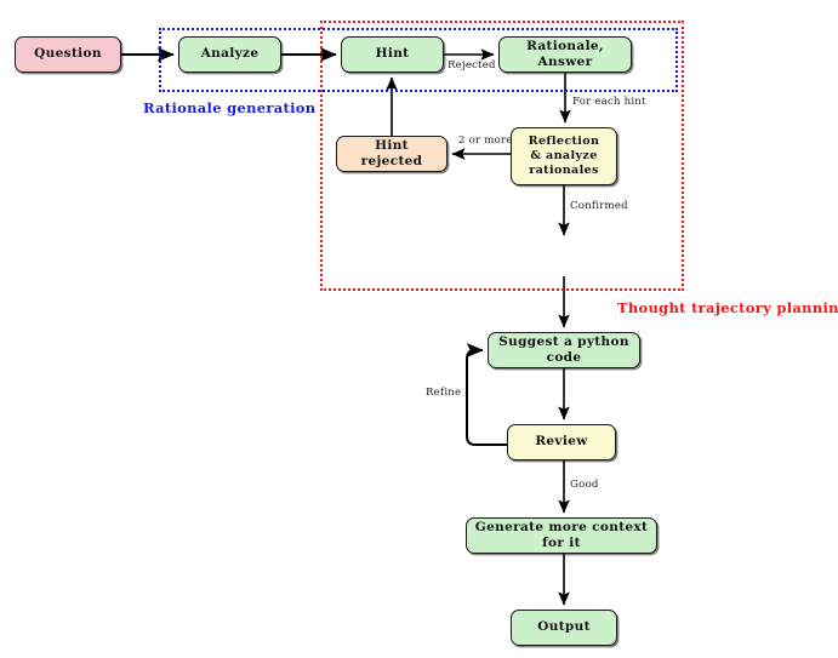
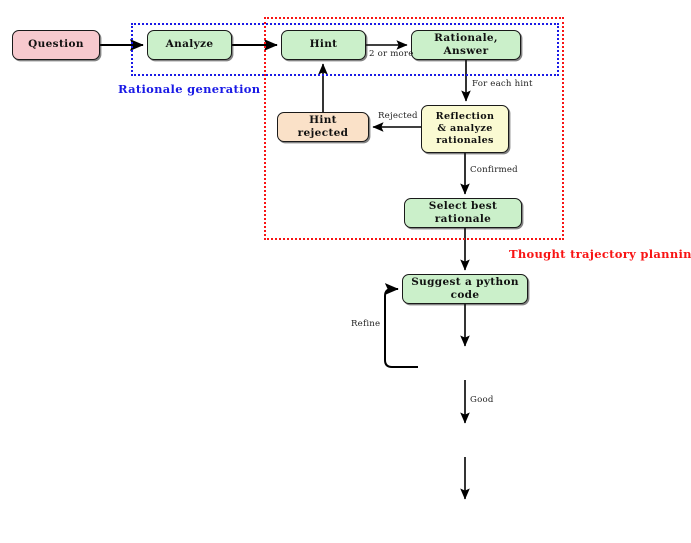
  Rationale generation
  Thought trajectory plannin
  Question
  Analyze
  Hint
  Rationale, Answer
  Hint rejected
  Reflection
  & analyze
  rationales
+ Select best rationale
  Suggest a python code
- Review
- Generate more context for it
- Output
- Rejected
+ 2 or more
  For each hint
- 2 or more
+ Rejected
  Confirmed
  Refine
  Good
